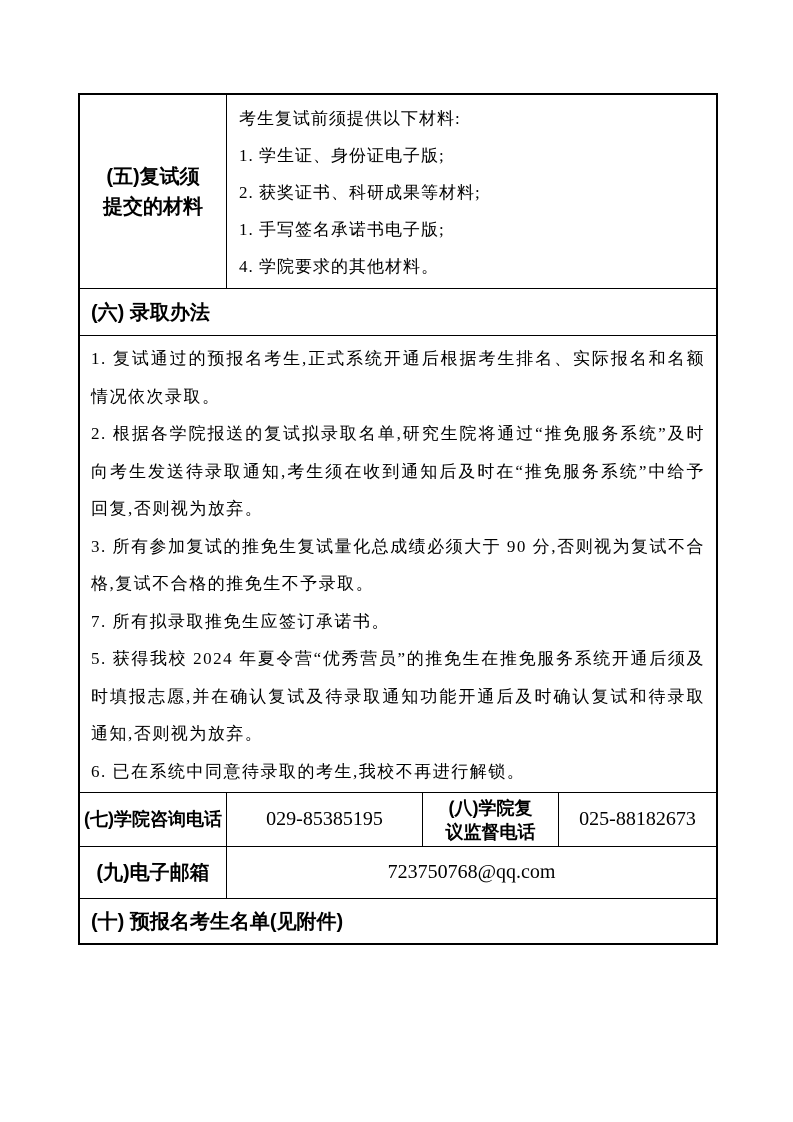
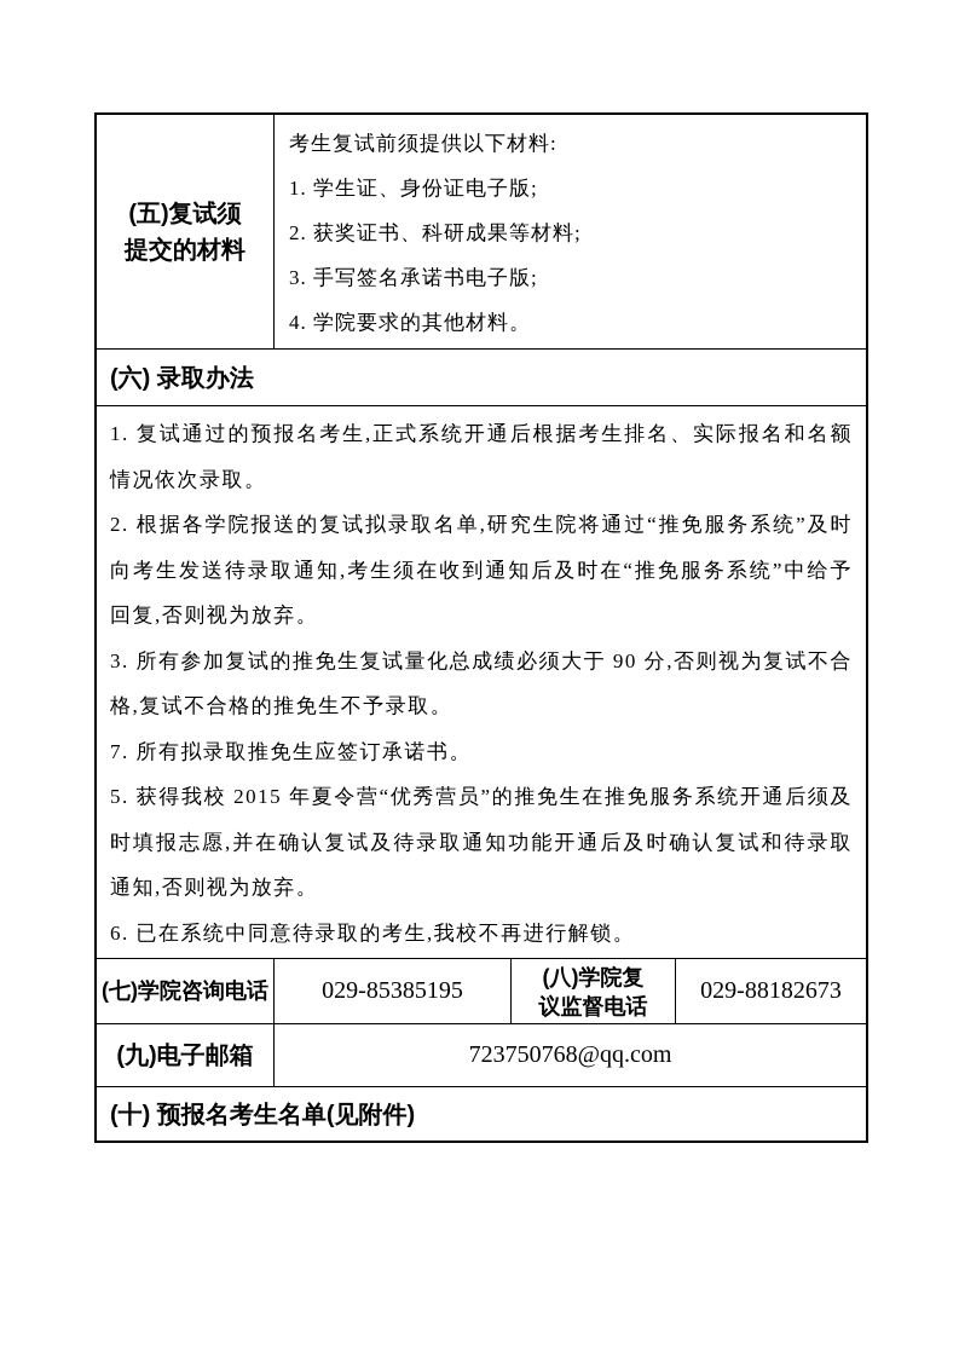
  (五)复试须
  提交的材料
  考生复试前须提供以下材料:
  1. 学生证、身份证电子版;
  2. 获奖证书、科研成果等材料;
- 1. 手写签名承诺书电子版;
+ 3. 手写签名承诺书电子版;
  4. 学院要求的其他材料。
  (六) 录取办法
  1. 复试通过的预报名考生,正式系统开通后根据考生排名、实际报名和名额情况依次录取。
  2. 根据各学院报送的复试拟录取名单,研究生院将通过“推免服务系统”及时向考生发送待录取通知,考生须在收到通知后及时在“推免服务系统”中给予回复,否则视为放弃。
  3. 所有参加复试的推免生复试量化总成绩必须大于 90 分,否则视为复试不合格,复试不合格的推免生不予录取。
  7. 所有拟录取推免生应签订承诺书。
- 5. 获得我校 2024 年夏令营“优秀营员”的推免生在推免服务系统开通后须及时填报志愿,并在确认复试及待录取通知功能开通后及时确认复试和待录取通知,否则视为放弃。
+ 5. 获得我校 2015 年夏令营“优秀营员”的推免生在推免服务系统开通后须及时填报志愿,并在确认复试及待录取通知功能开通后及时确认复试和待录取通知,否则视为放弃。
  6. 已在系统中同意待录取的考生,我校不再进行解锁。
  (七)学院咨询电话
  029-85385195
  (八)学院复
  议监督电话
- 025-88182673
+ 029-88182673
  (九)电子邮箱
  723750768@qq.com
  (十) 预报名考生名单(见附件)
